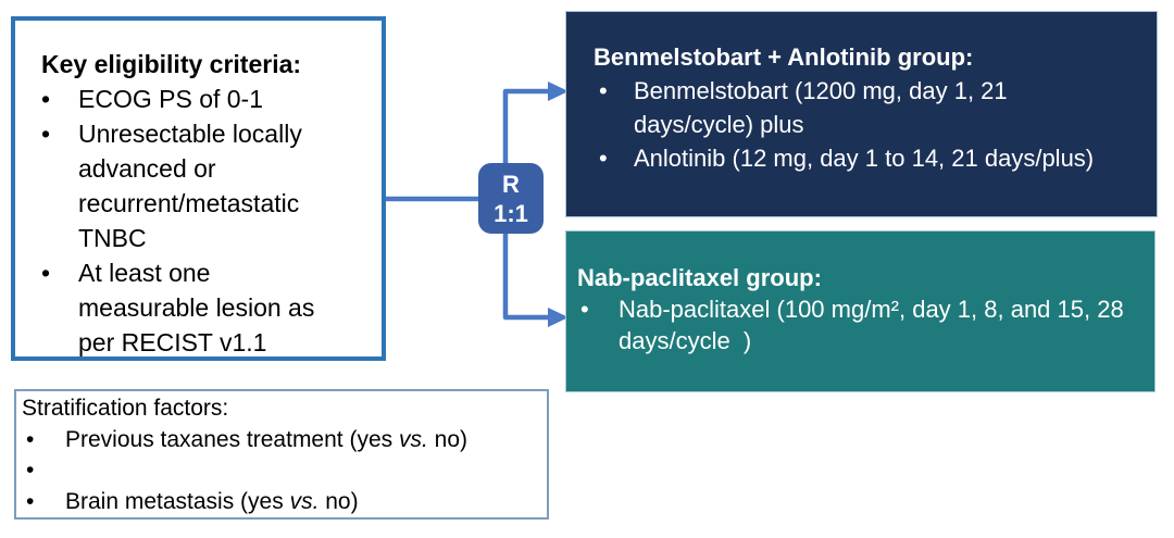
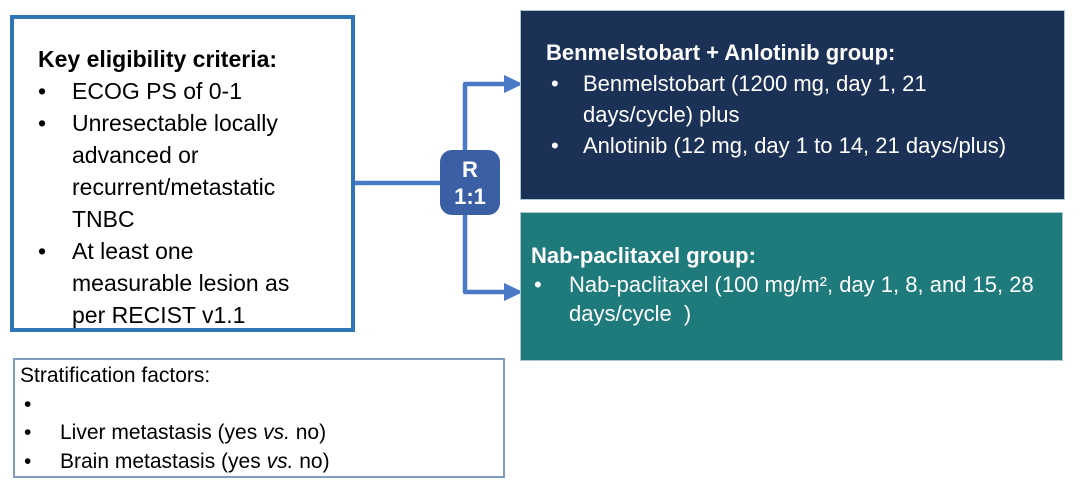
  Key eligibility criteria:
  •
  ECOG PS of 0-1
  •
  Unresectable locally advanced or recurrent/metastatic TNBC
  •
  At least one measurable lesion as per RECIST v1.1
  R
  1:1
  Benmelstobart + Anlotinib group:
  •
  Benmelstobart (1200 mg, day 1, 21 days/cycle) plus
  •
  Anlotinib (12 mg, day 1 to 14, 21 days/plus)
  Nab-paclitaxel group:
  •
  Nab-paclitaxel (100 mg/m², day 1, 8, and 15, 28 days/cycle )
  Stratification factors:
  •
- Previous taxanes treatment (yes vs. no)
  •
+ Liver metastasis (yes vs. no)
  •
  Brain metastasis (yes vs. no)
